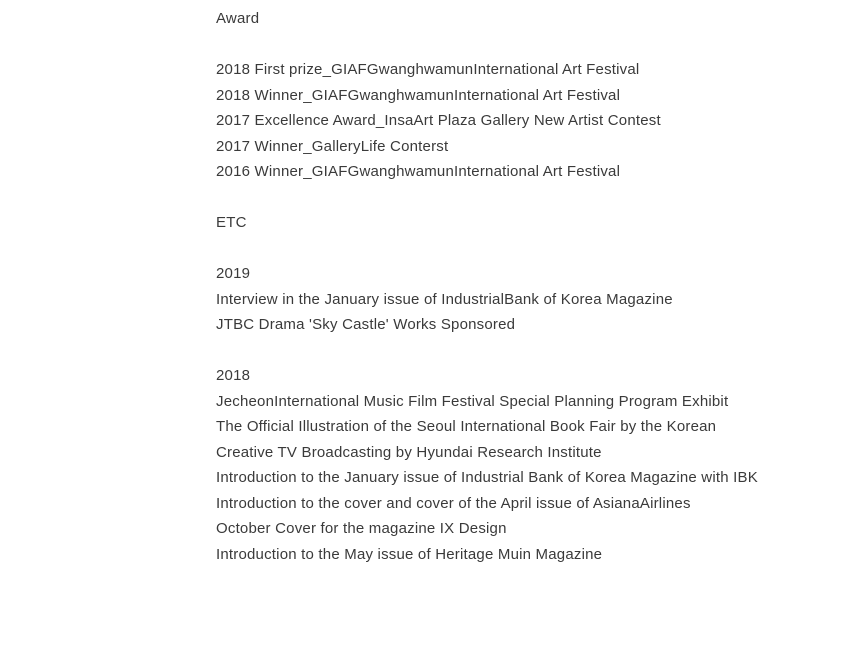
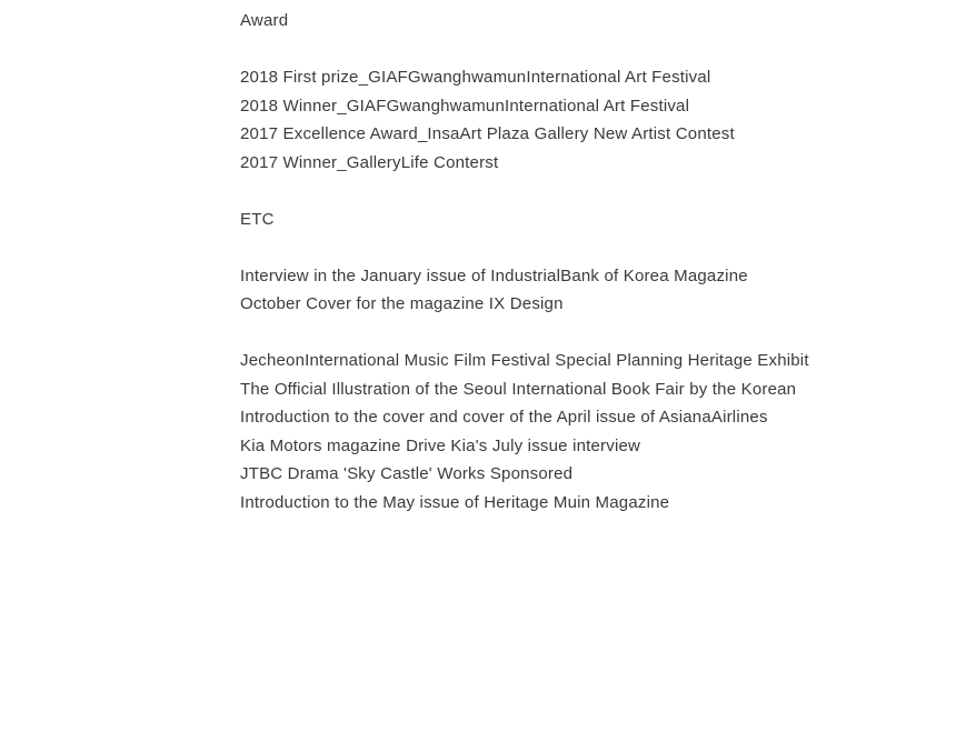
  Award
  2018 First prize_GIAFGwanghwamunInternational Art Festival
  2018 Winner_GIAFGwanghwamunInternational Art Festival
  2017 Excellence Award_InsaArt Plaza Gallery New Artist Contest
  2017 Winner_GalleryLife Conterst
- 2016 Winner_GIAFGwanghwamunInternational Art Festival
  ETC
- 2019
  Interview in the January issue of IndustrialBank of Korea Magazine
- JTBC Drama 'Sky Castle' Works Sponsored
+ October Cover for the magazine IX Design
- 2018
- JecheonInternational Music Film Festival Special Planning Program Exhibit
+ JecheonInternational Music Film Festival Special Planning Heritage Exhibit
  The Official Illustration of the Seoul International Book Fair by the Korean
- Creative TV Broadcasting by Hyundai Research Institute
- Introduction to the January issue of Industrial Bank of Korea Magazine with IBK
  Introduction to the cover and cover of the April issue of AsianaAirlines
+ Kia Motors magazine Drive Kia's July issue interview
- October Cover for the magazine IX Design
+ JTBC Drama 'Sky Castle' Works Sponsored
  Introduction to the May issue of Heritage Muin Magazine
